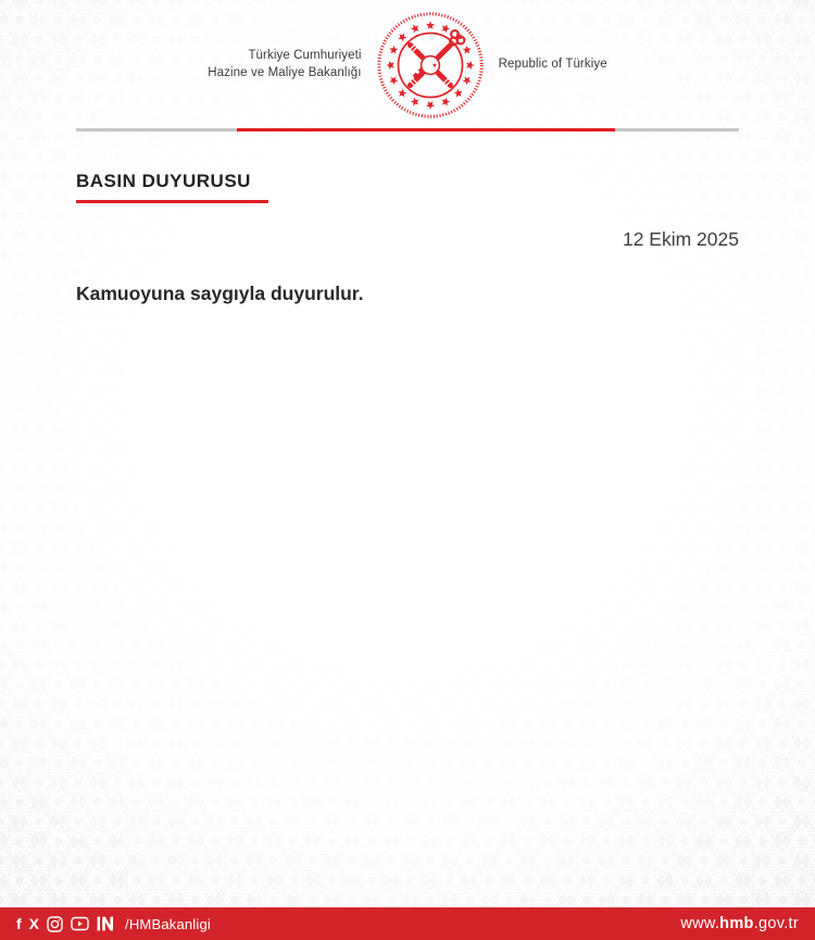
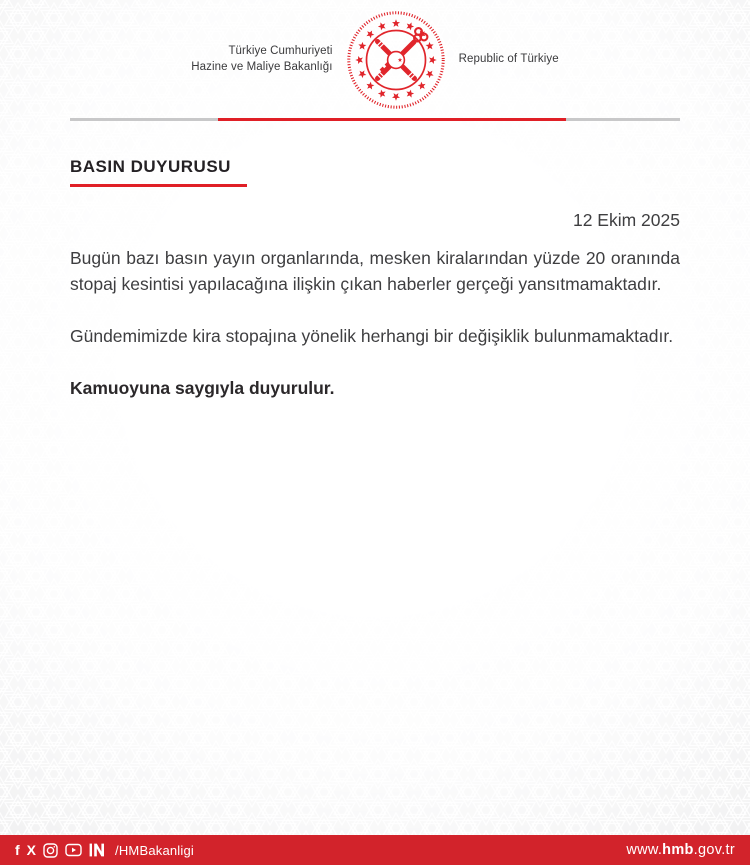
  Türkiye Cumhuriyeti
  Hazine ve Maliye Bakanlığı
  Republic of Türkiye
  BASIN DUYURUSU
  12 Ekim 2025
+ Bugün bazı basın yayın organlarında, mesken kiralarından yüzde 20 oranında stopaj kesintisi yapılacağına ilişkin çıkan haberler gerçeği yansıtmamaktadır.
+ Gündemimizde kira stopajına yönelik herhangi bir değişiklik bulunmamaktadır.
  Kamuoyuna saygıyla duyurulur.
  f
  X
  /HMBakanligi
  www.hmb.gov.tr
